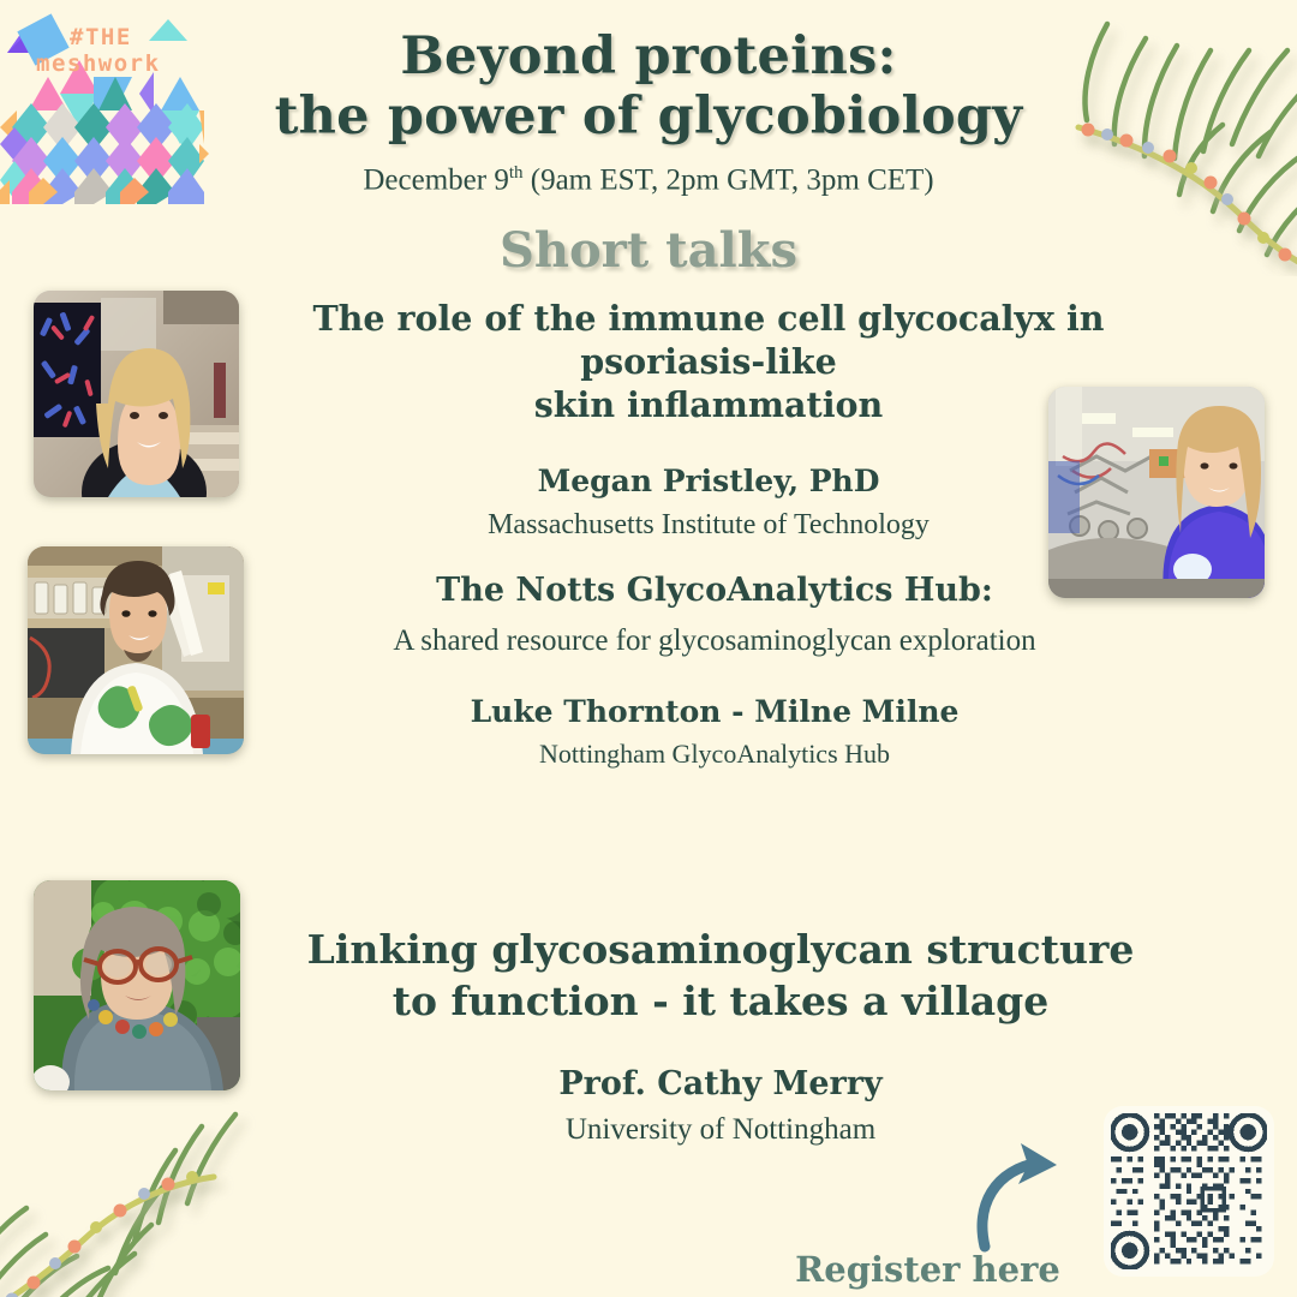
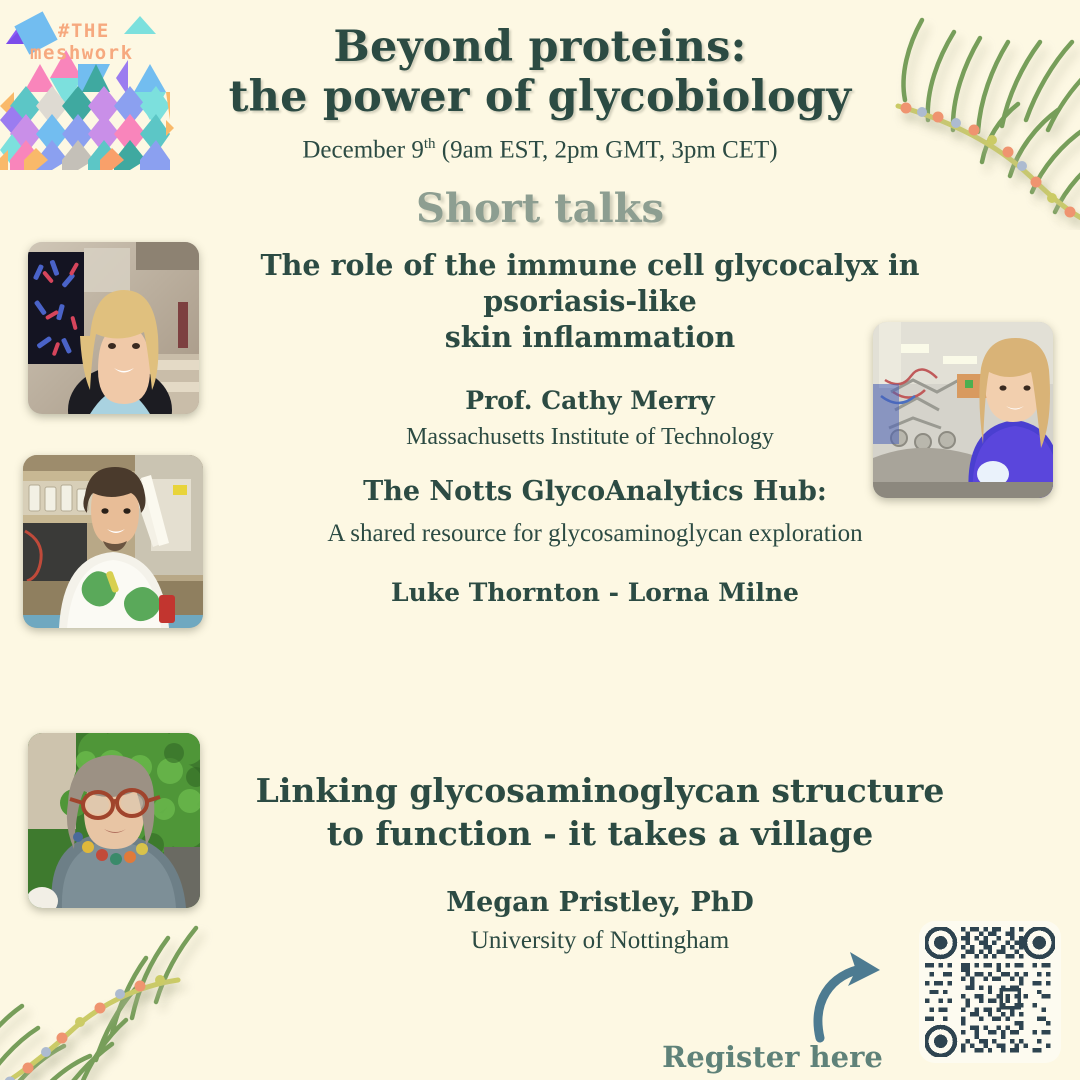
  #THE
  meshwork
  Beyond proteins:
  the power of glycobiology
  December 9th (9am EST, 2pm GMT, 3pm CET)
  Short talks
  The role of the immune cell glycocalyx in psoriasis-like
  skin inflammation
- Megan Pristley, PhD
+ Prof. Cathy Merry
  Massachusetts Institute of Technology
  The Notts GlycoAnalytics Hub:
  A shared resource for glycosaminoglycan exploration
- Luke Thornton - Milne Milne
+ Luke Thornton - Lorna Milne
- Nottingham GlycoAnalytics Hub
  Linking glycosaminoglycan structure
  to function - it takes a village
- Prof. Cathy Merry
+ Megan Pristley, PhD
  University of Nottingham
  Register here
